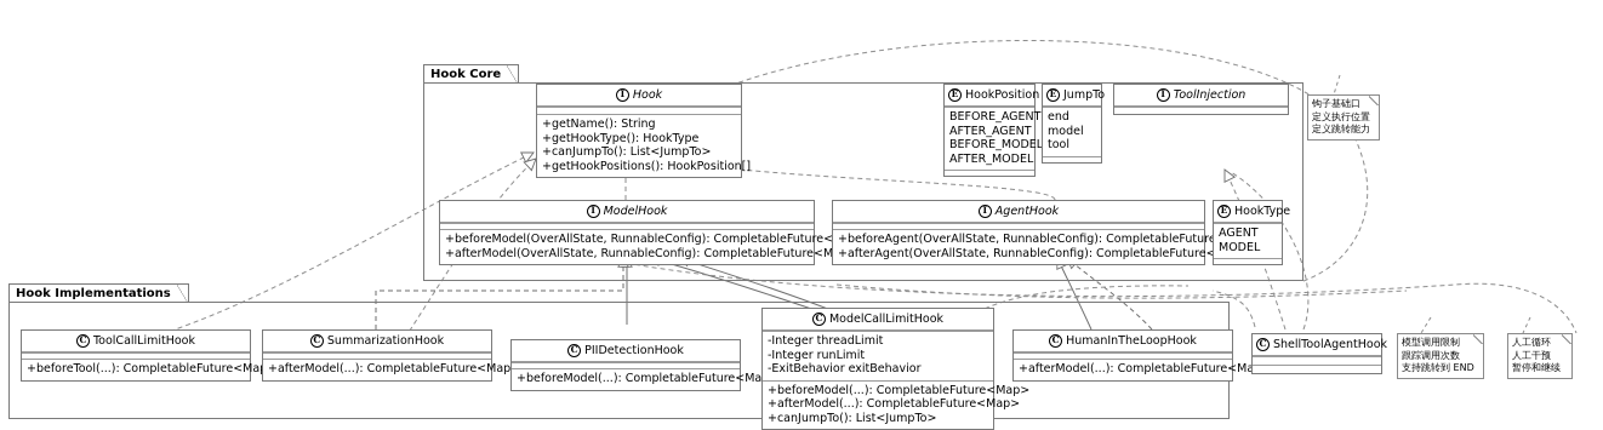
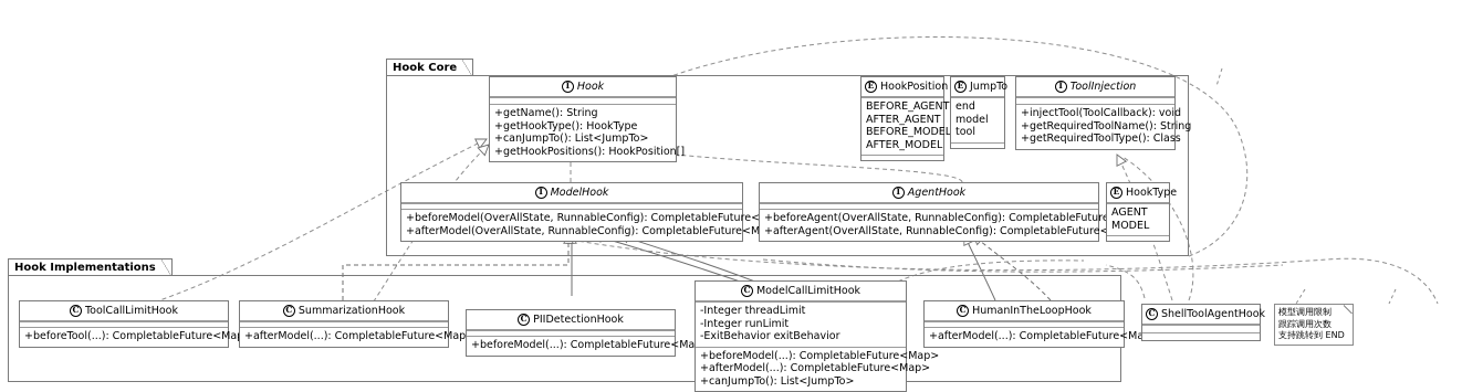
  Hook Core
  I
  Hook
  +getName(): String
  +getHookType(): HookType
  +canJumpTo(): List<JumpTo>
  +getHookPositions(): HookPosition[]
  E
  HookPosition
  BEFORE_AGENT
  AFTER_AGENT
  BEFORE_MODEL
  AFTER_MODEL
  E
  JumpTo
  end
  model
  tool
  I
  ToolInjection
+ +injectTool(ToolCallback): void
+ +getRequiredToolName(): String
+ +getRequiredToolType(): Class
  I
  ModelHook
  +beforeModel(OverAllState, RunnableConfig): CompletableFuture<
  +afterModel(OverAllState, RunnableConfig): CompletableFuture<M
  I
  AgentHook
  +beforeAgent(OverAllState, RunnableConfig): CompletableFutur
  +afterAgent(OverAllState, RunnableConfig): CompletableFuture<
  E
  HookType
  AGENT
  MODEL
  Hook Implementations
  C
  ToolCallLimitHook
  +beforeTool(...): CompletableFuture<Ma
  C
  SummarizationHook
  +afterModel(...): CompletableFuture<Map
  C
  PIIDetectionHook
  +beforeModel(...): CompletableFuture<Ma
  C
  ModelCallLimitHook
  -Integer threadLimit
  -Integer runLimit
  -ExitBehavior exitBehavior
  +beforeModel(...): CompletableFuture<Map>
  +afterModel(...): CompletableFuture<Map>
  +canJumpTo(): List<JumpTo>
  C
  HumanInTheLoopHook
  +afterModel(...): CompletableFuture<M
  C
  ShellToolAgentHook
- 钩子基础口
- 定义执行位置
- 定义跳转能力
  模型调用限制
  跟踪调用次数
  支持跳转到 END
- 人工循环
- 人工干预
- 暂停和继续
